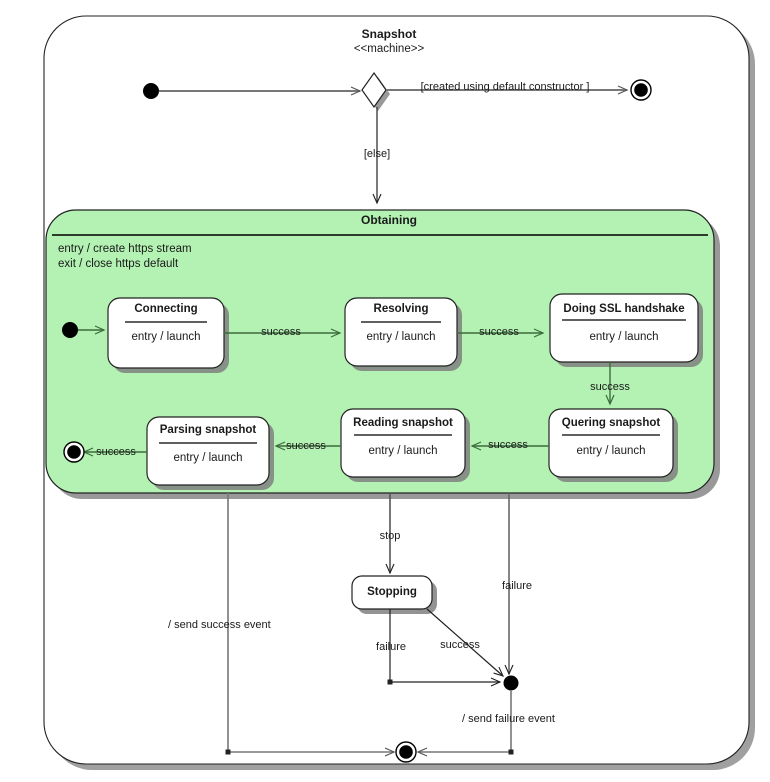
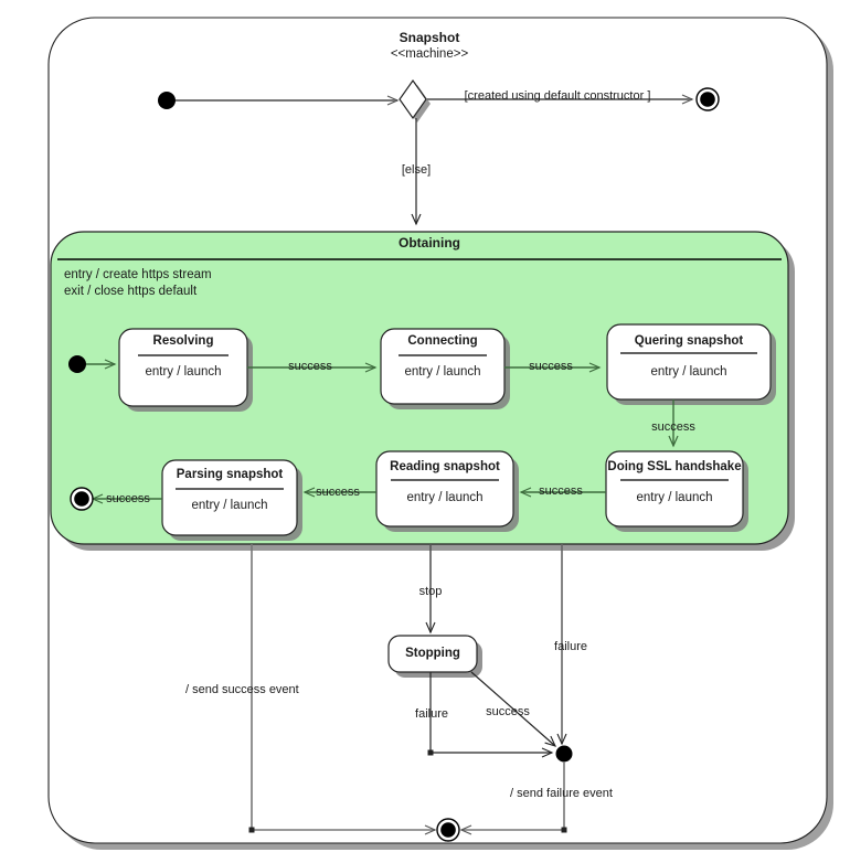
  Snapshot
  <<machine>>
  [created using default constructor ]
  [else]
  Obtaining
  entry / create https stream
  exit / close https default
- Connecting
+ Resolving
  entry / launch
- Resolving
+ Connecting
  entry / launch
- Doing SSL handshake
+ Quering snapshot
  entry / launch
- Quering snapshot
+ Doing SSL handshake
  entry / launch
  Reading snapshot
  entry / launch
  Parsing snapshot
  entry / launch
  Stopping
  success
  success
  success
  success
  success
  success
  stop
  failure
  failure
  success
  / send success event
  / send failure event
